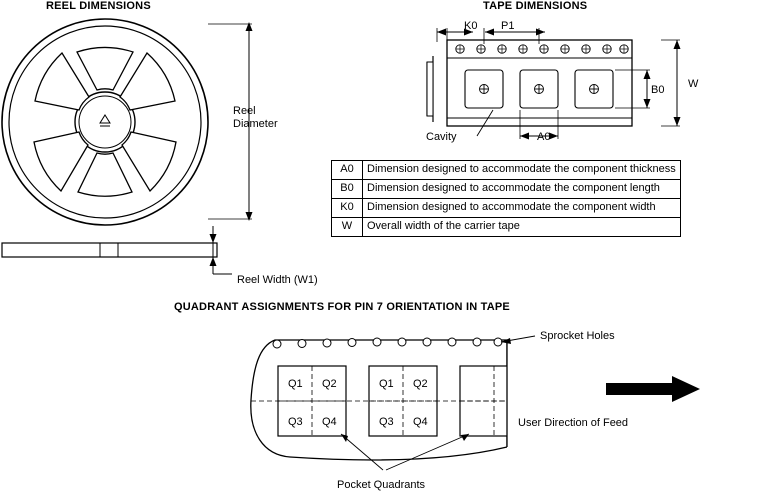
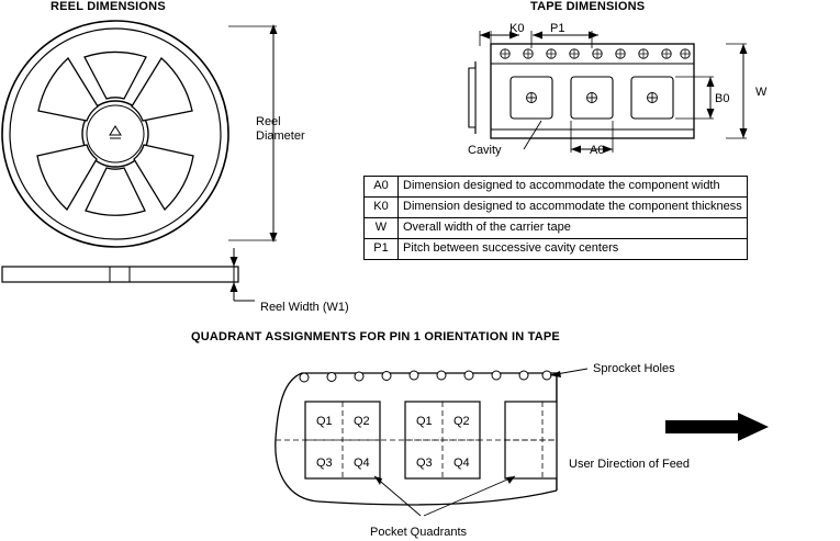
  REEL DIMENSIONS
  Reel
  Diameter
  Reel Width (W1)
  TAPE DIMENSIONS
  K0
  P1
  W
  B0
  A0
  Cavity
- A0	Dimension designed to accommodate the component thickness
+ A0	Dimension designed to accommodate the component width
- B0	Dimension designed to accommodate the component length
- K0	Dimension designed to accommodate the component width
+ K0	Dimension designed to accommodate the component thickness
  W	Overall width of the carrier tape
+ P1	Pitch between successive cavity centers
- QUADRANT ASSIGNMENTS FOR PIN 7 ORIENTATION IN TAPE
+ QUADRANT ASSIGNMENTS FOR PIN 1 ORIENTATION IN TAPE
  Q1
  Q2
  Q3
  Q4
  Q1
  Q2
  Q3
  Q4
  Sprocket Holes
  Pocket Quadrants
  User Direction of Feed
